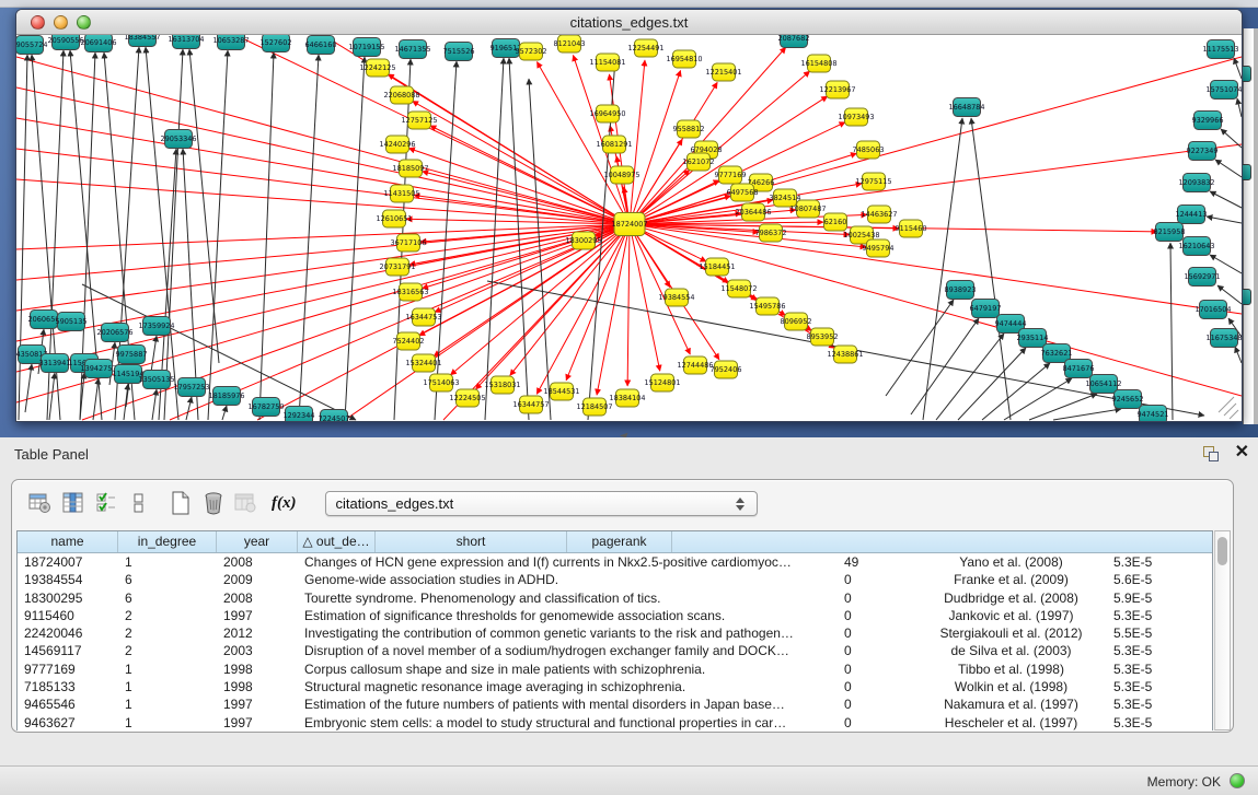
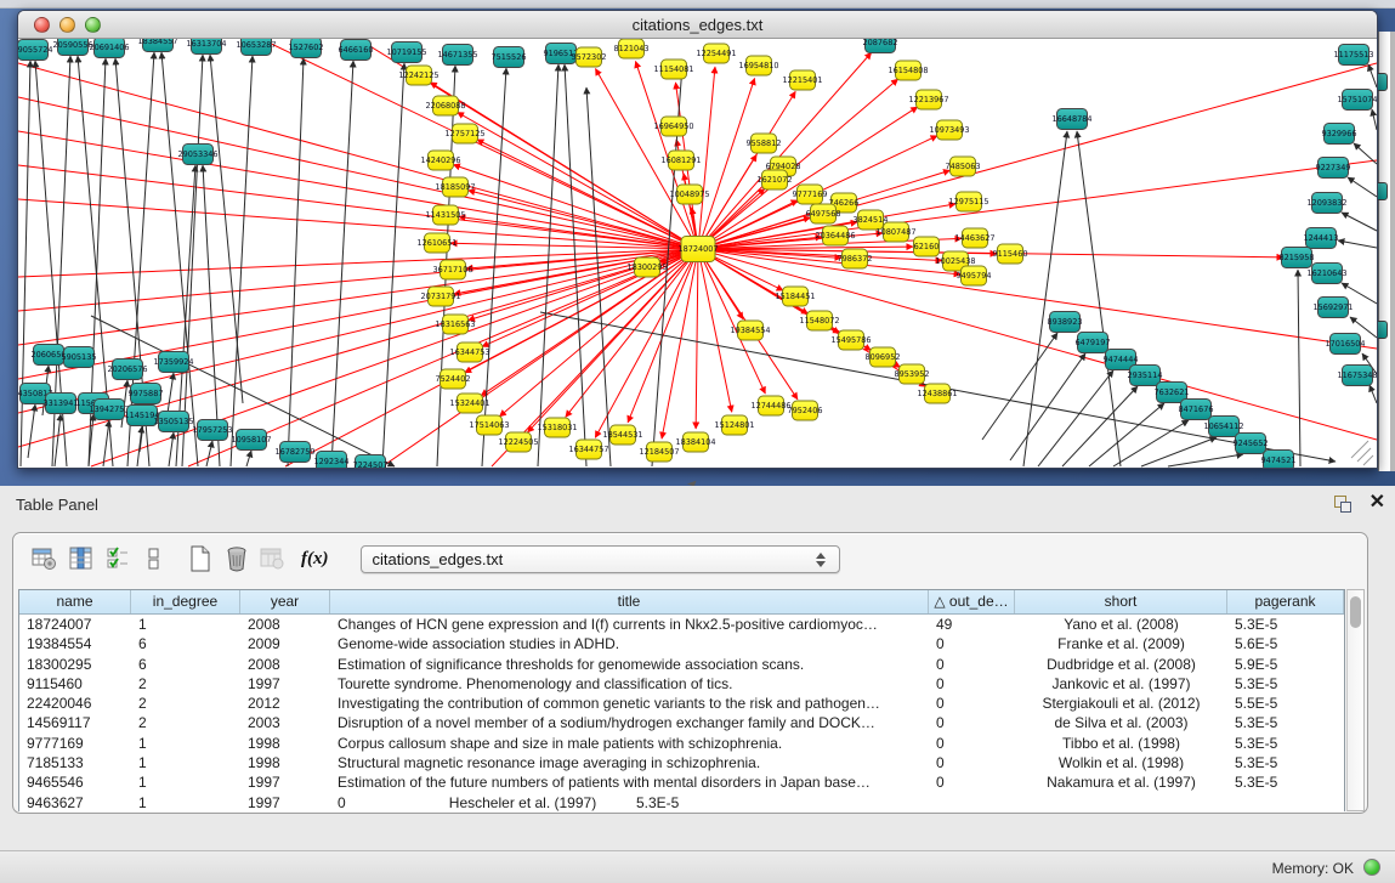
  citations_edges.txt
  9055724
  20590556
  20691406
  18384557
  16313704
  10653287
  1527602
  6466160
  10719155
  14671355
  7515526
  919651
  206065
  5905135
  435081
  3313941
  20206576
  17359924
  9975887
  1394275
  1145194
  13505135
  17957253
- 18185976
+ 10958107
  16782759
  1292344
  7224507
  2087682
  16648784
  8938923
  6479197
  9474444
  2935114
  7632621
  8471676
  10654112
  9245652
  9474521
  11175513
  15751074
  9329966
  9227349
  12093832
  1244413
  16210643
  15692971
  17016504
  11675348
  8215958
  12242125
  22068088
  12757125
  14240296
  18185097
  11431505
  12610651
  36717106
  20731791
  18316563
  16344753
  7524402
  15324401
  17514063
  12224505
  15318031
  16344757
  18544531
  12184507
  18384104
  15124801
  12744486
  7952406
  5572302
  8121043
  11154081
  12254491
  16954810
  12215401
  10048975
  16081291
  16964950
  9558812
  6794028
  1621072
  9777169
  746266
  6497568
  3824514
  10807487
  20364486
  7986372
  62160
  10025438
  9495794
  9115460
  16154808
  12213967
  10973493
  7485063
  12975115
  14463627
  15184451
  11548072
  15495786
  8096952
  8953952
  12438861
  18300295
  19384554
  18724007
  Table Panel
  ✕
  f(x)
  citations_edges.txt
  name
  in_degree
  year
+ title
  △ out_de…
  short
  pagerank
  18724007
  1
  2008
  Changes of HCN gene expression and I(f) currents in Nkx2.5-positive cardiomyoc…
  49
  Yano et al. (2008)
  5.3E-5
  19384554
  6
  2009
  Genome-wide association studies in ADHD.
  0
  Franke et al. (2009)
  5.6E-5
  18300295
  6
  2008
- Tourette syndrome. Phenomenology and classification of tics.
+ Estimation of significance thresholds for genomewide association scans.
  0
  Dudbridge et al. (2008)
  5.9E-5
  9115460
  2
  1997
- Estimation of significance thresholds for genomewide association scans.
+ Tourette syndrome. Phenomenology and classification of tics.
  0
  Jankovic et al. (1997)
  5.3E-5
  22420046
  2
  2012
  Investigating the contribution of common genetic variants to the risk and pathogen…
  0
  Stergiakouli et al. (2012)
  5.5E-5
  14569117
  2
  2003
  Disruption of a novel member of a sodium/hydrogen exchanger family and DOCK…
  0
  de Silva et al. (2003)
  5.3E-5
  9777169
  1
  1998
  Corpus callosum shape and size in male patients with schizophrenia.
  0
  Tibbo et al. (1998)
  5.3E-5
  7185133
  1
  1998
  Structural magnetic resonance image averaging in schizophrenia.
  0
  Wolkin et al. (1998)
  5.3E-5
  9465546
  1
  1997
  Estimation of the future numbers of patients with mental disorders in Japan base…
  0
  Nakamura et al. (1997)
  5.3E-5
  9463627
  1
  1997
- Embryonic stem cells: a model to study structural and functional properties in car…
  0
  Hescheler et al. (1997)
  5.3E-5
  Memory: OK
